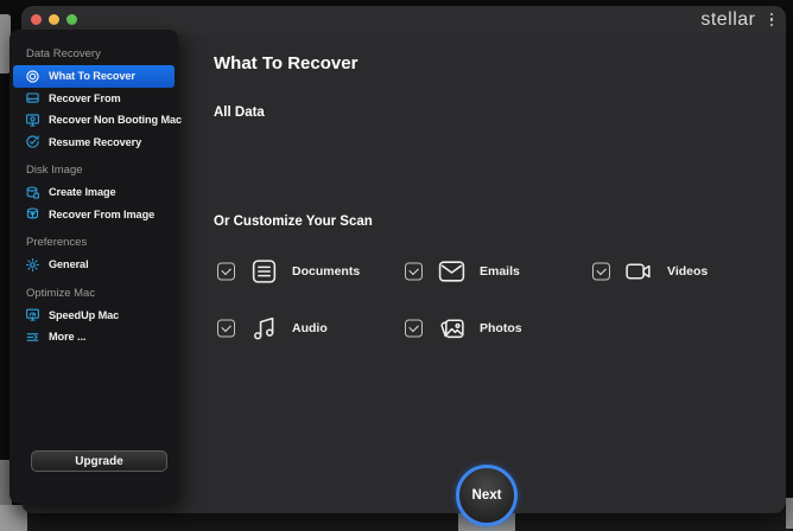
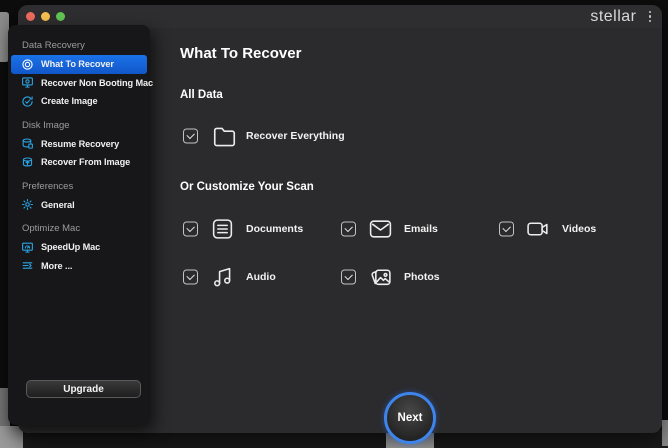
  stellar
  What To Recover
  All Data
  Or Customize Your Scan
  Documents
  Emails
  Videos
  Audio
  Photos
+ Recover Everything
  Next
  Data Recovery
  What To Recover
- Recover From
  Recover Non Booting Mac
- Resume Recovery
+ Create Image
  Disk Image
- Create Image
+ Resume Recovery
  Recover From Image
  Preferences
  General
  Optimize Mac
  SpeedUp Mac
  More ...
  Upgrade
